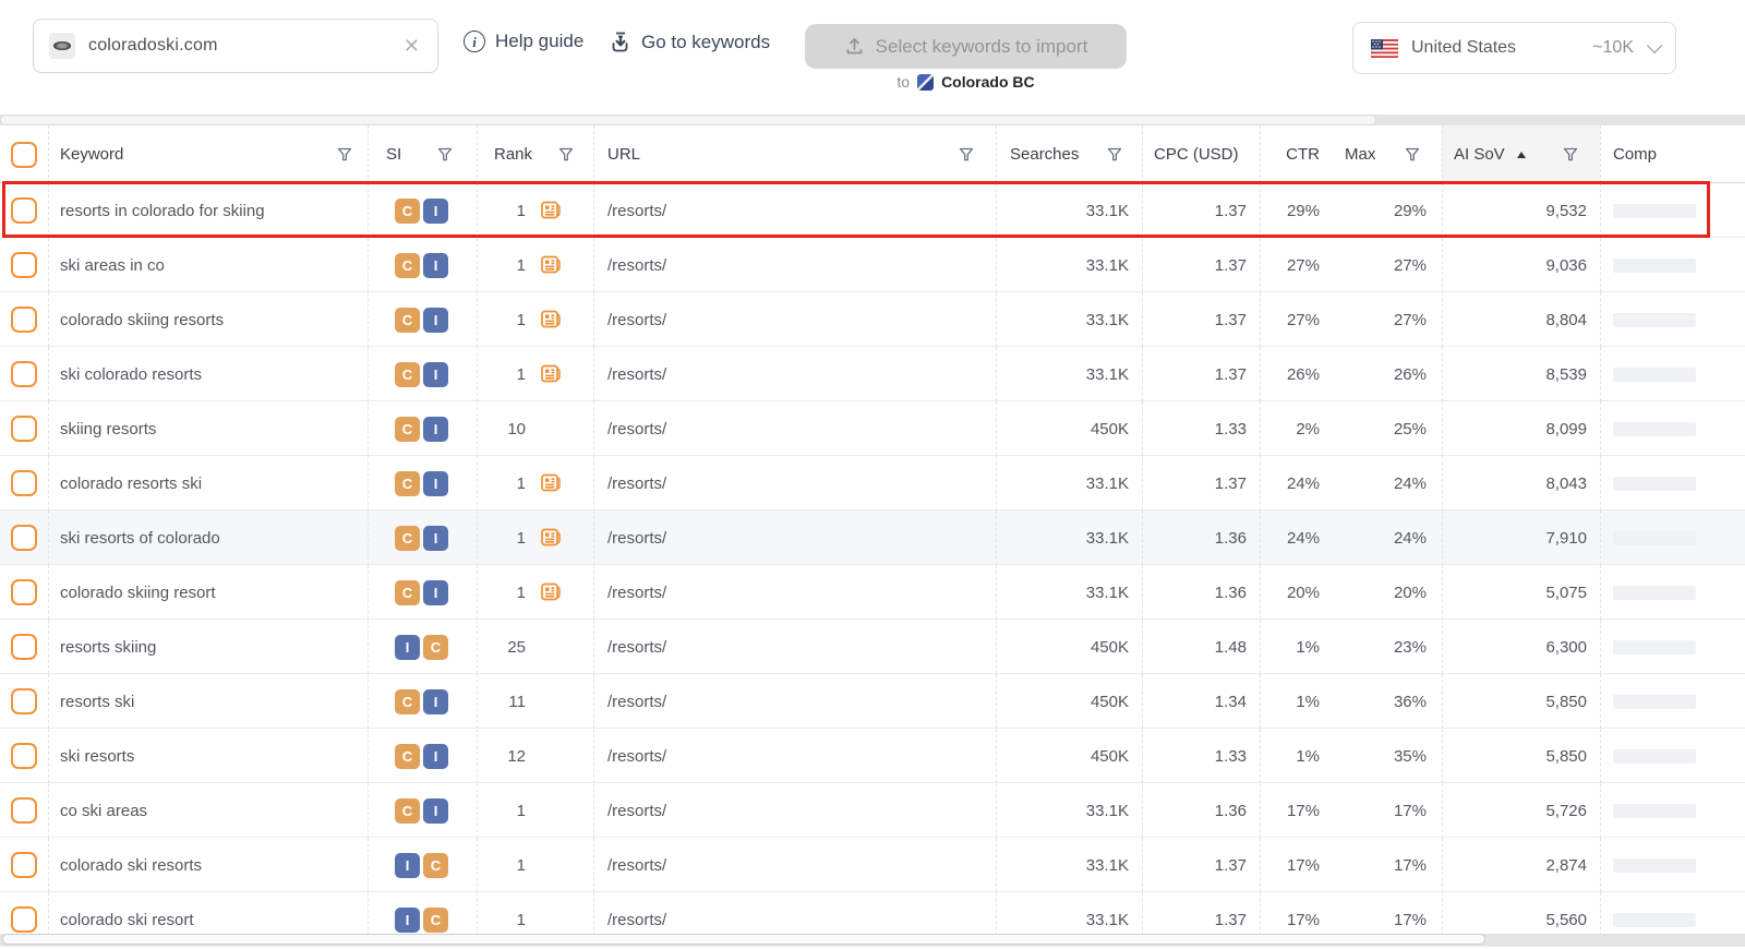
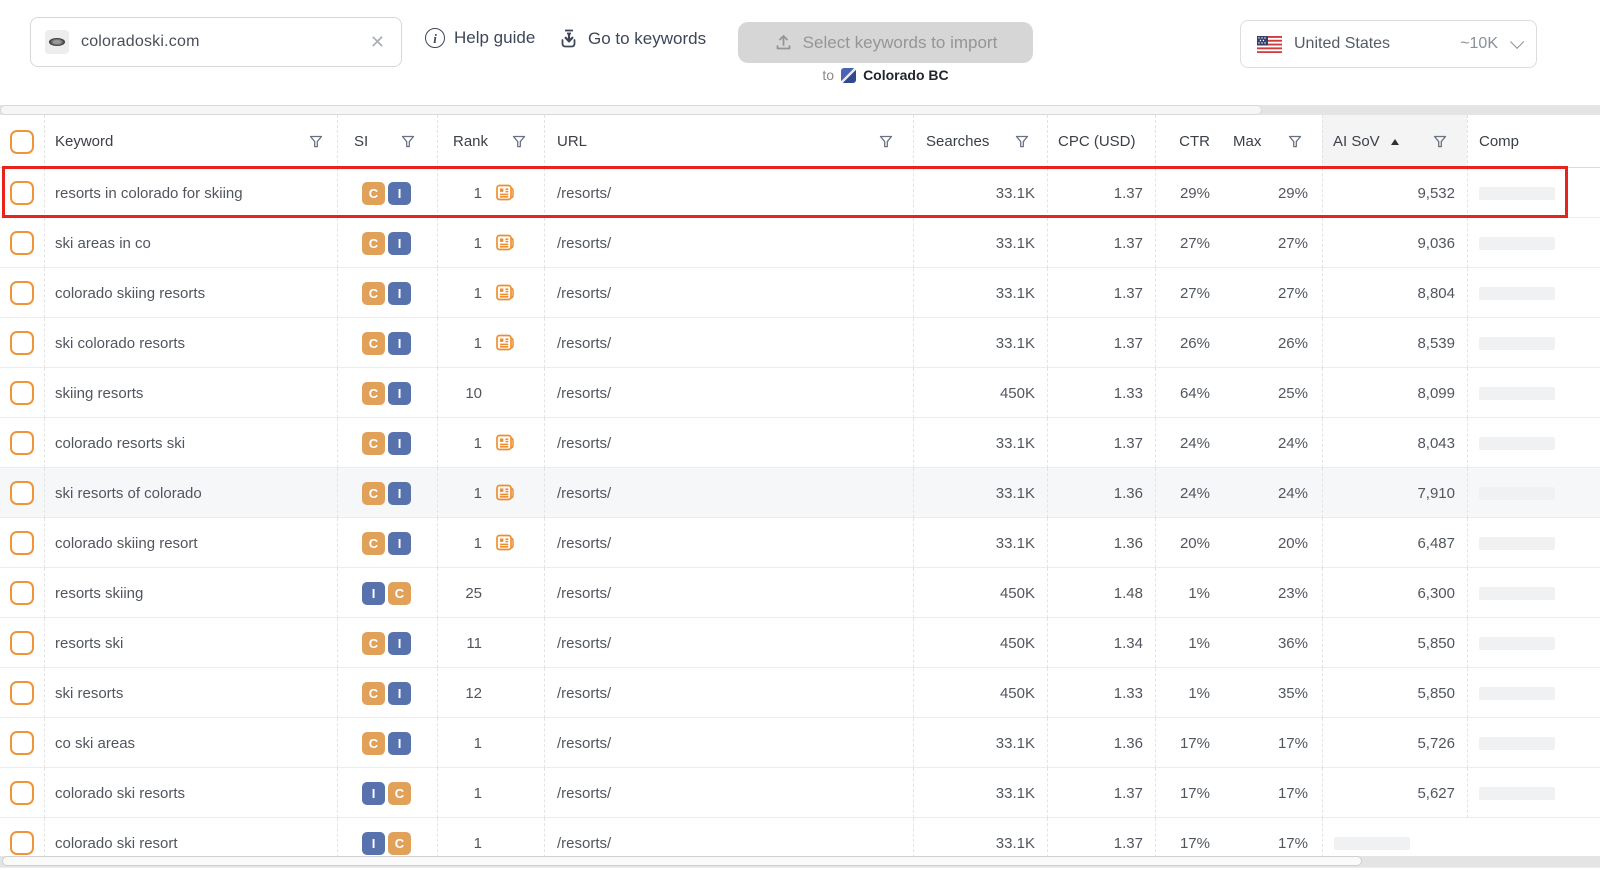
  coloradoski.com
  ✕
  i
  Help guide
  Go to keywords
  Select keywords to import
  to
  Colorado BC
  United States
  ~10K
  Keyword
  SI
  Rank
  URL
  Searches
  CPC (USD)
  CTR
  Max
  AI SoV
  Comp
  resorts in colorado for skiing
  C
  I
  1
  /resorts/
  33.1K
  1.37
  29%
  29%
  9,532
  ski areas in co
  C
  I
  1
  /resorts/
  33.1K
  1.37
  27%
  27%
  9,036
  colorado skiing resorts
  C
  I
  1
  /resorts/
  33.1K
  1.37
  27%
  27%
  8,804
  ski colorado resorts
  C
  I
  1
  /resorts/
  33.1K
  1.37
  26%
  26%
  8,539
  skiing resorts
  C
  I
  10
  /resorts/
  450K
  1.33
- 2%
+ 64%
  25%
  8,099
  colorado resorts ski
  C
  I
  1
  /resorts/
  33.1K
  1.37
  24%
  24%
  8,043
  ski resorts of colorado
  C
  I
  1
  /resorts/
  33.1K
  1.36
  24%
  24%
  7,910
  colorado skiing resort
  C
  I
  1
  /resorts/
  33.1K
  1.36
  20%
  20%
- 5,075
+ 6,487
  resorts skiing
  I
  C
  25
  /resorts/
  450K
  1.48
  1%
  23%
  6,300
  resorts ski
  C
  I
  11
  /resorts/
  450K
  1.34
  1%
  36%
  5,850
  ski resorts
  C
  I
  12
  /resorts/
  450K
  1.33
  1%
  35%
  5,850
  co ski areas
  C
  I
  1
  /resorts/
  33.1K
  1.36
  17%
  17%
  5,726
  colorado ski resorts
  I
  C
  1
  /resorts/
  33.1K
  1.37
  17%
  17%
- 2,874
+ 5,627
  colorado ski resort
  I
  C
  1
  /resorts/
  33.1K
  1.37
  17%
  17%
- 5,560
